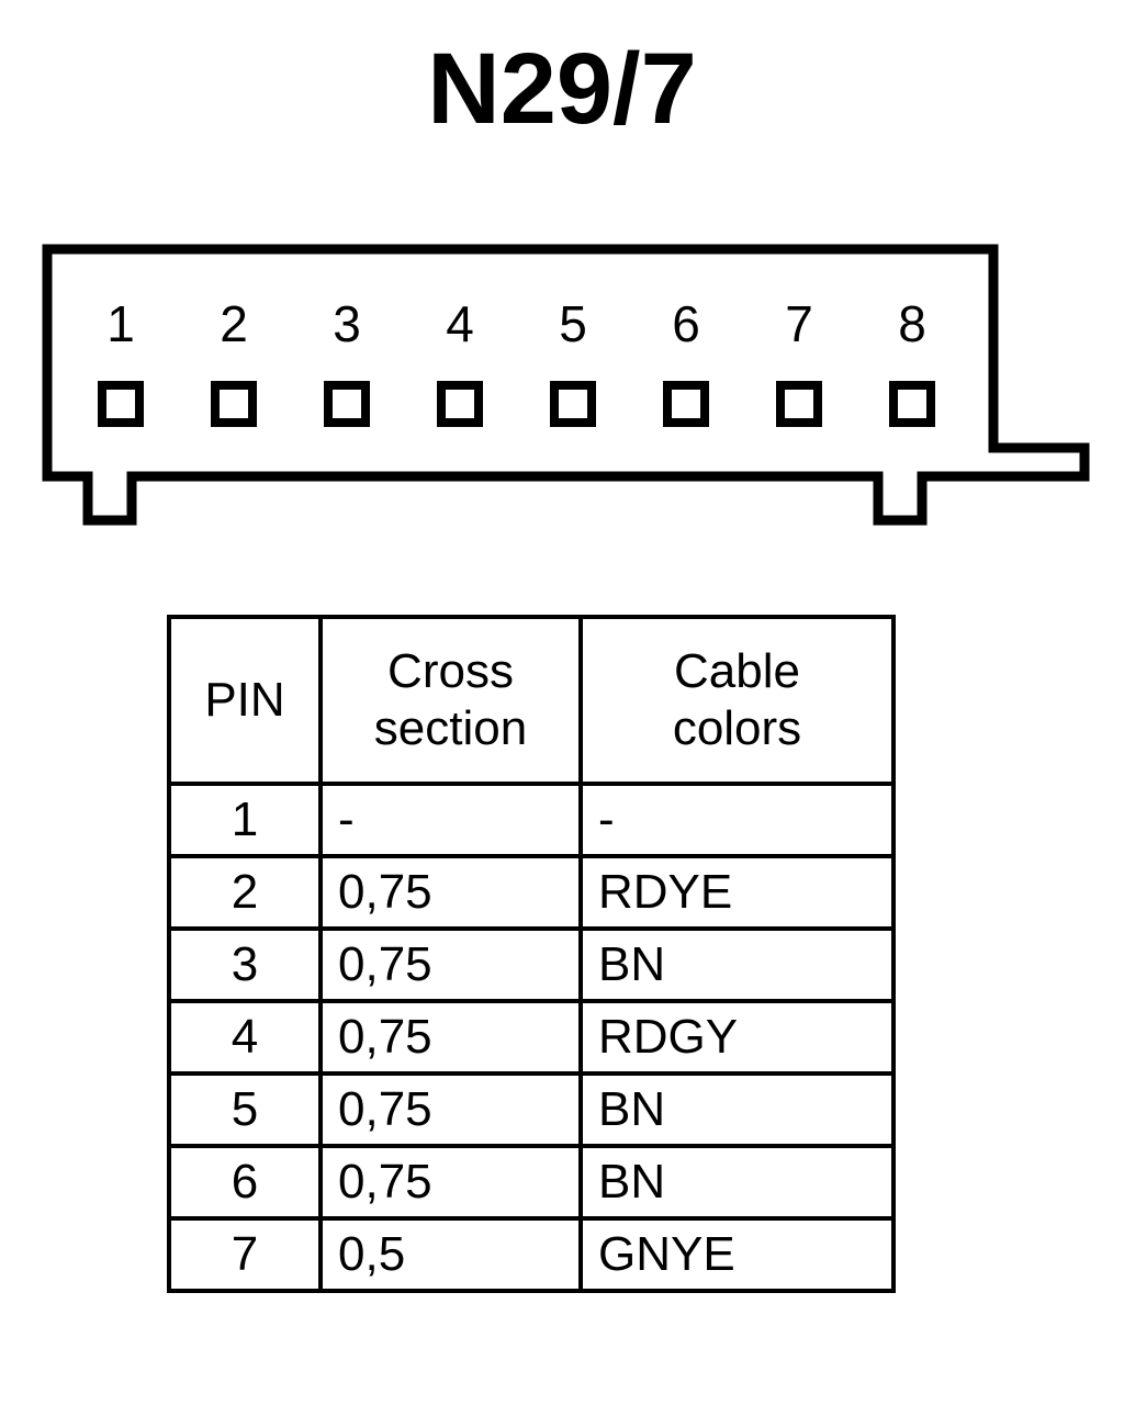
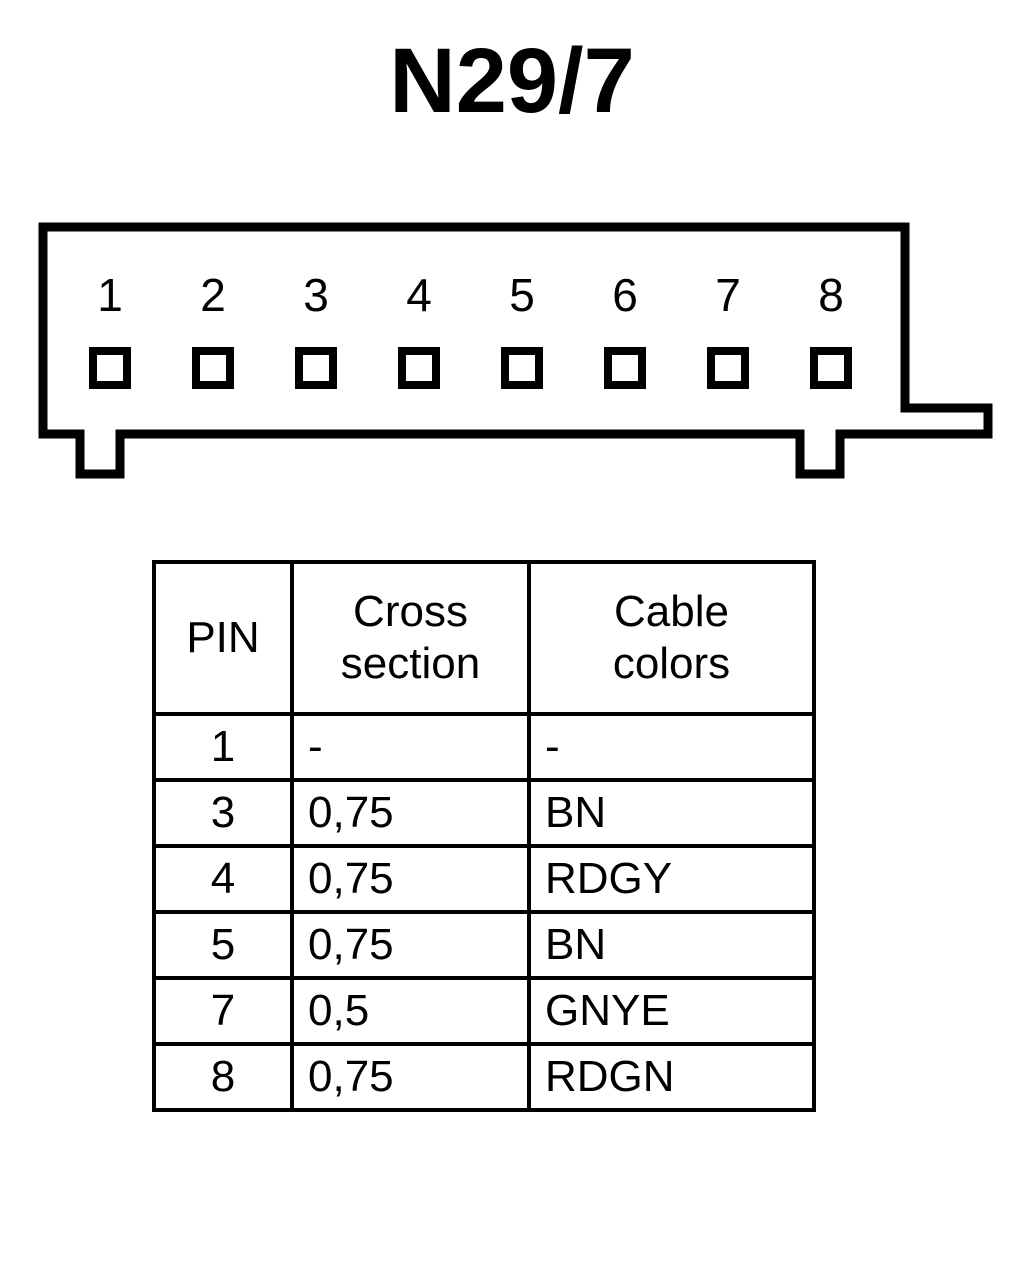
  N29/7
  1
  2
  3
  4
  5
  6
  7
  8
  PIN	Cross section	Cable colors
  1	-	-
- 2	0,75	RDYE
  3	0,75	BN
  4	0,75	RDGY
  5	0,75	BN
- 6	0,75	BN
  7	0,5	GNYE
+ 8	0,75	RDGN
